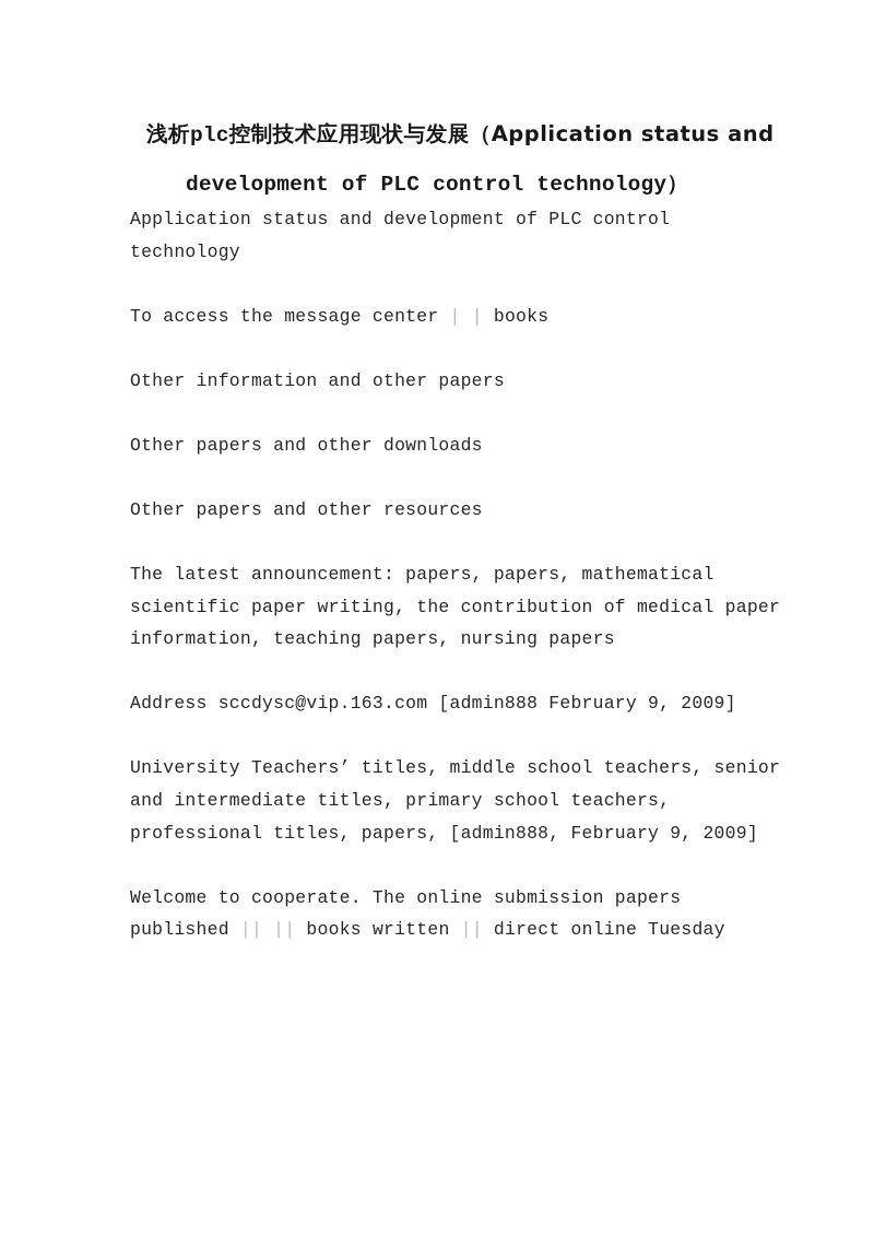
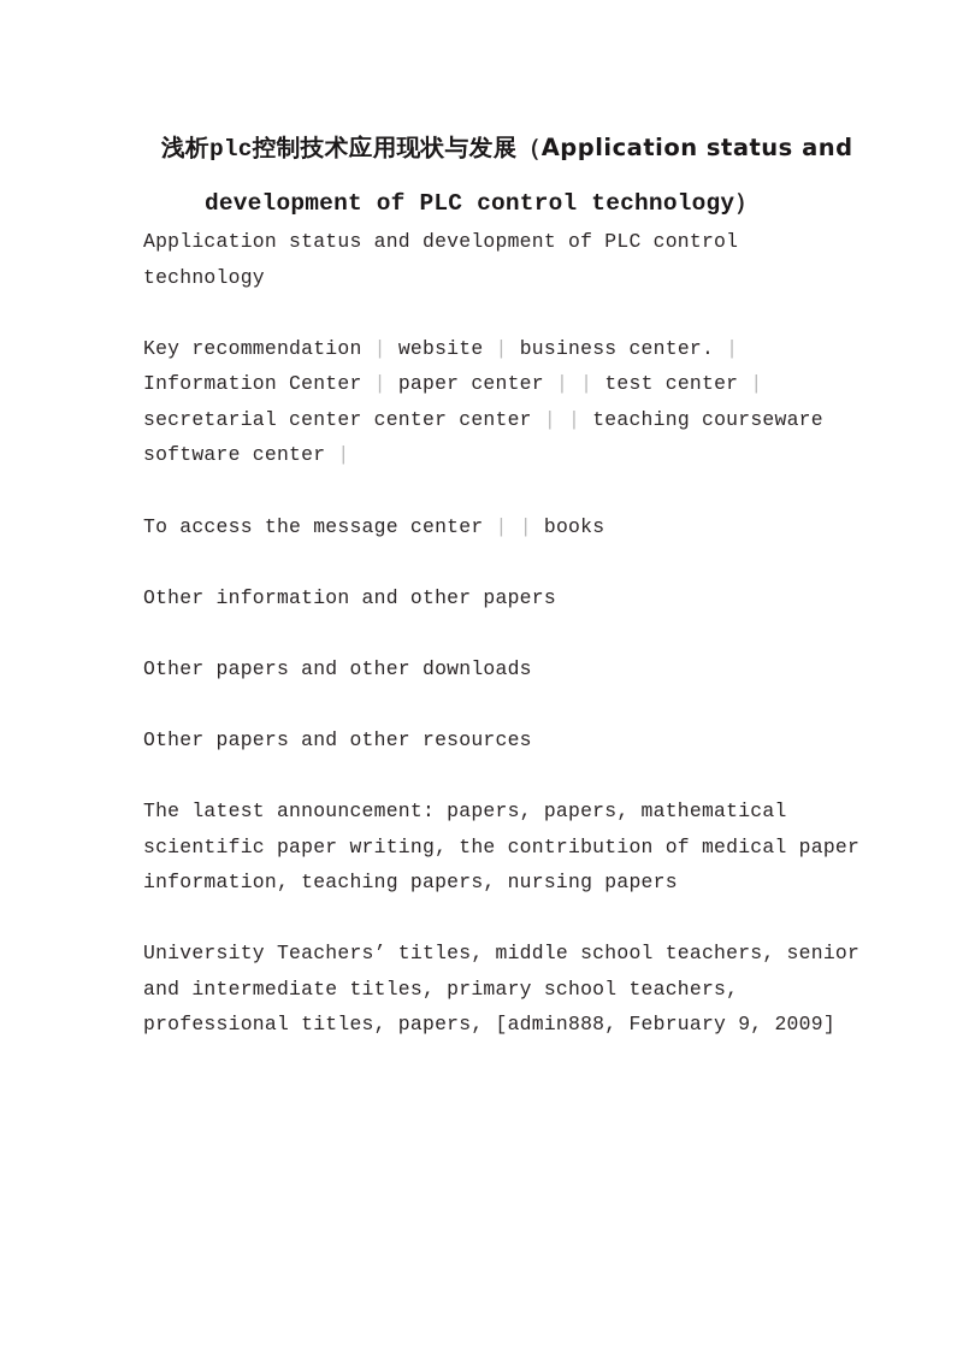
  浅析plc控制技术应用现状与发展（Application status and
  development of PLC control technology）
  Application status and development of PLC control
  technology
+ Key recommendation | website | business center. |
+ Information Center | paper center | | test center |
+ secretarial center center center | | teaching courseware
+ software center |
  To access the message center | | books
  Other information and other papers
  Other papers and other downloads
  Other papers and other resources
  The latest announcement: papers, papers, mathematical
  scientific paper writing, the contribution of medical paper
  information, teaching papers, nursing papers
- Address sccdysc@vip.163.com [admin888 February 9, 2009]
  University Teachers’ titles, middle school teachers, senior
  and intermediate titles, primary school teachers,
  professional titles, papers, [admin888, February 9, 2009]
- Welcome to cooperate. The online submission papers
- published || || books written || direct online Tuesday
